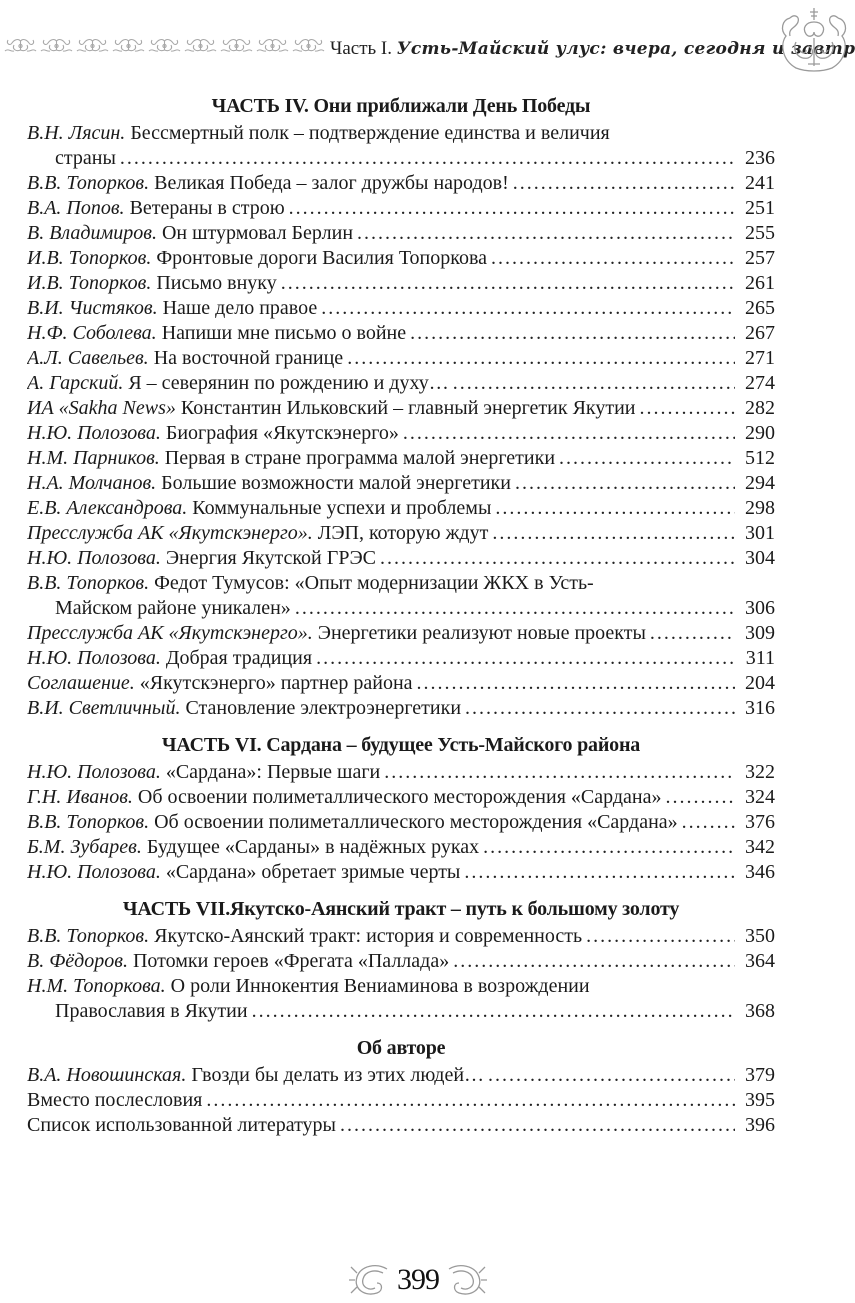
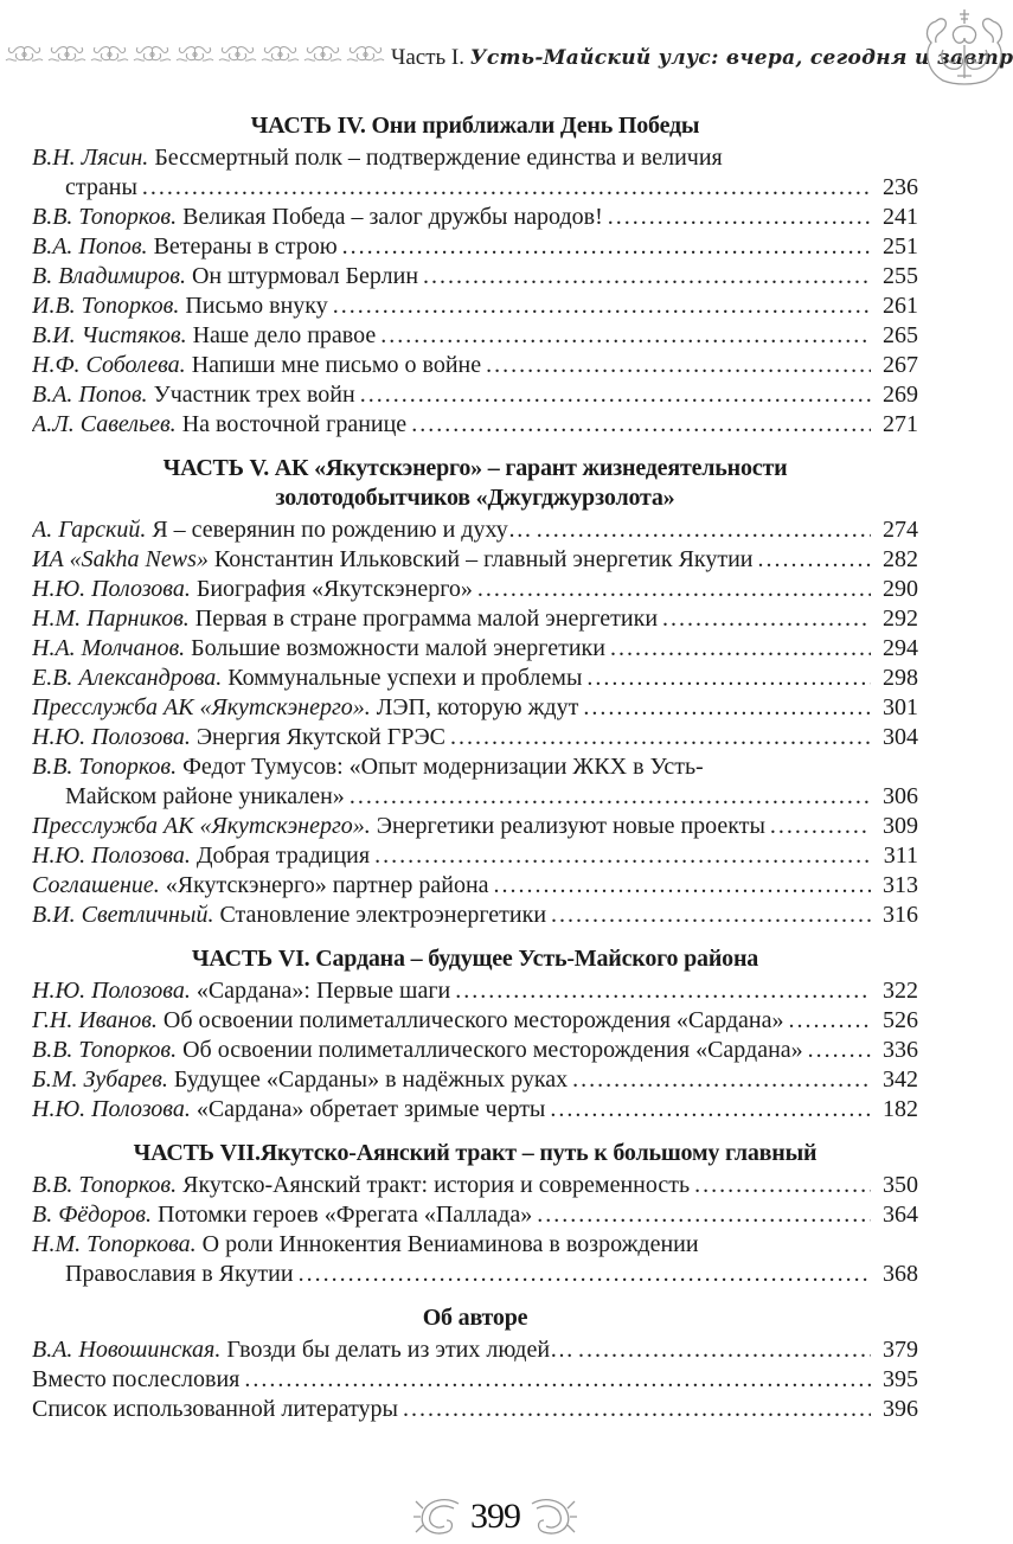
  Часть I. Усть-Майский улус: вчера, сегодня и завтр
  ЧАСТЬ IV. Они приближали День Победы
  В.Н. Лясин. Бессмертный полк – подтверждение единства и величия
  страны
  236
  В.В. Топорков. Великая Победа – залог дружбы народов!
  241
  В.А. Попов. Ветераны в строю
  251
  В. Владимиров. Он штурмовал Берлин
  255
- И.В. Топорков. Фронтовые дороги Василия Топоркова
- 257
  И.В. Топорков. Письмо внуку
  261
  В.И. Чистяков. Наше дело правое
  265
  Н.Ф. Соболева. Напиши мне письмо о войне
  267
+ В.А. Попов. Участник трех войн
+ 269
  А.Л. Савельев. На восточной границе
  271
+ ЧАСТЬ V. АК «Якутскэнерго» – гарант жизнедеятельности
+ золотодобытчиков «Джугджурзолота»
  А. Гарский. Я – северянин по рождению и духу…
  274
  ИА «Sakha News» Константин Ильковский – главный энергетик Якутии
  282
  Н.Ю. Полозова. Биография «Якутскэнерго»
  290
  Н.М. Парников. Первая в стране программа малой энергетики
- 512
+ 292
  Н.А. Молчанов. Большие возможности малой энергетики
  294
  Е.В. Александрова. Коммунальные успехи и проблемы
  298
  Пресслужба АК «Якутскэнерго». ЛЭП, которую ждут
  301
  Н.Ю. Полозова. Энергия Якутской ГРЭС
  304
  В.В. Топорков. Федот Тумусов: «Опыт модернизации ЖКХ в Усть-
  Майском районе уникален»
  306
  Пресслужба АК «Якутскэнерго». Энергетики реализуют новые проекты
  309
  Н.Ю. Полозова. Добрая традиция
  311
  Соглашение. «Якутскэнерго» партнер района
- 204
+ 313
  В.И. Светличный. Становление электроэнергетики
  316
  ЧАСТЬ VI. Сардана – будущее Усть-Майского района
  Н.Ю. Полозова. «Сардана»: Первые шаги
  322
  Г.Н. Иванов. Об освоении полиметаллического месторождения «Сардана»
- 324
+ 526
  В.В. Топорков. Об освоении полиметаллического месторождения «Сардана»
- 376
+ 336
  Б.М. Зубарев. Будущее «Сарданы» в надёжных руках
  342
  Н.Ю. Полозова. «Сардана» обретает зримые черты
- 346
+ 182
- ЧАСТЬ VII.Якутско-Аянский тракт – путь к большому золоту
+ ЧАСТЬ VII.Якутско-Аянский тракт – путь к большому главный
  В.В. Топорков. Якутско-Аянский тракт: история и современность
  350
  В. Фёдоров. Потомки героев «Фрегата «Паллада»
  364
  Н.М. Топоркова. О роли Иннокентия Вениаминова в возрождении
  Православия в Якутии
  368
  Об авторе
  В.А. Новошинская. Гвозди бы делать из этих людей…
  379
  Вместо послесловия
  395
  Список использованной литературы
  396
  399
